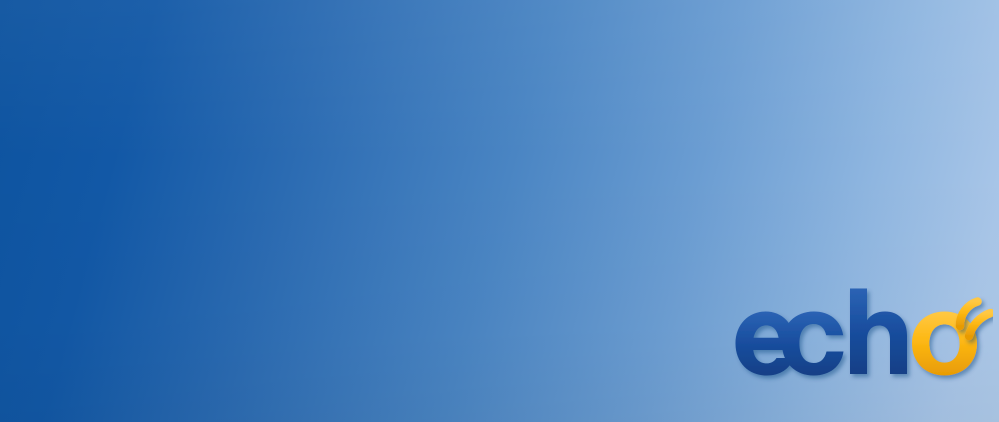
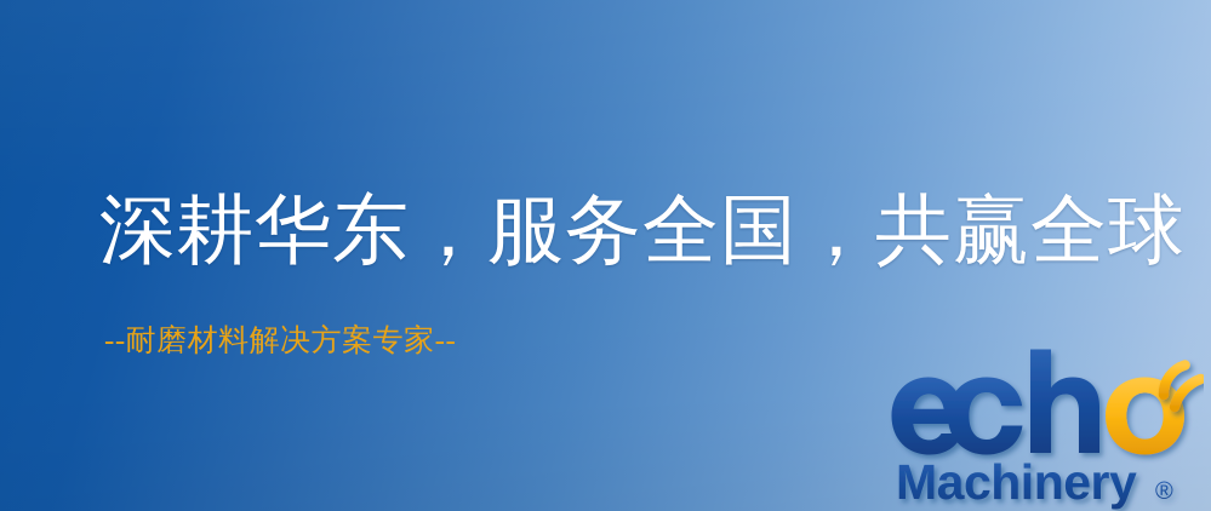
+ 深耕华东，服务全国，共赢全球
+ --耐磨材料解决方案专家--
+ Machinery
+ ®
